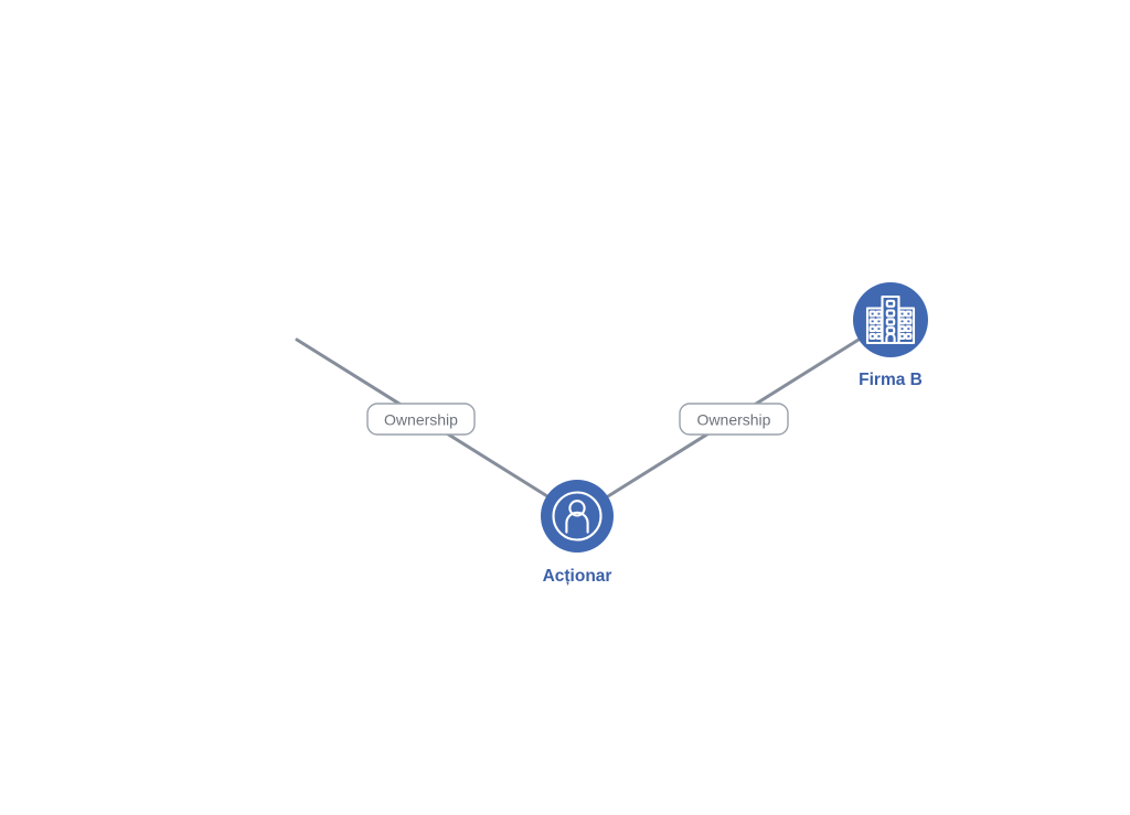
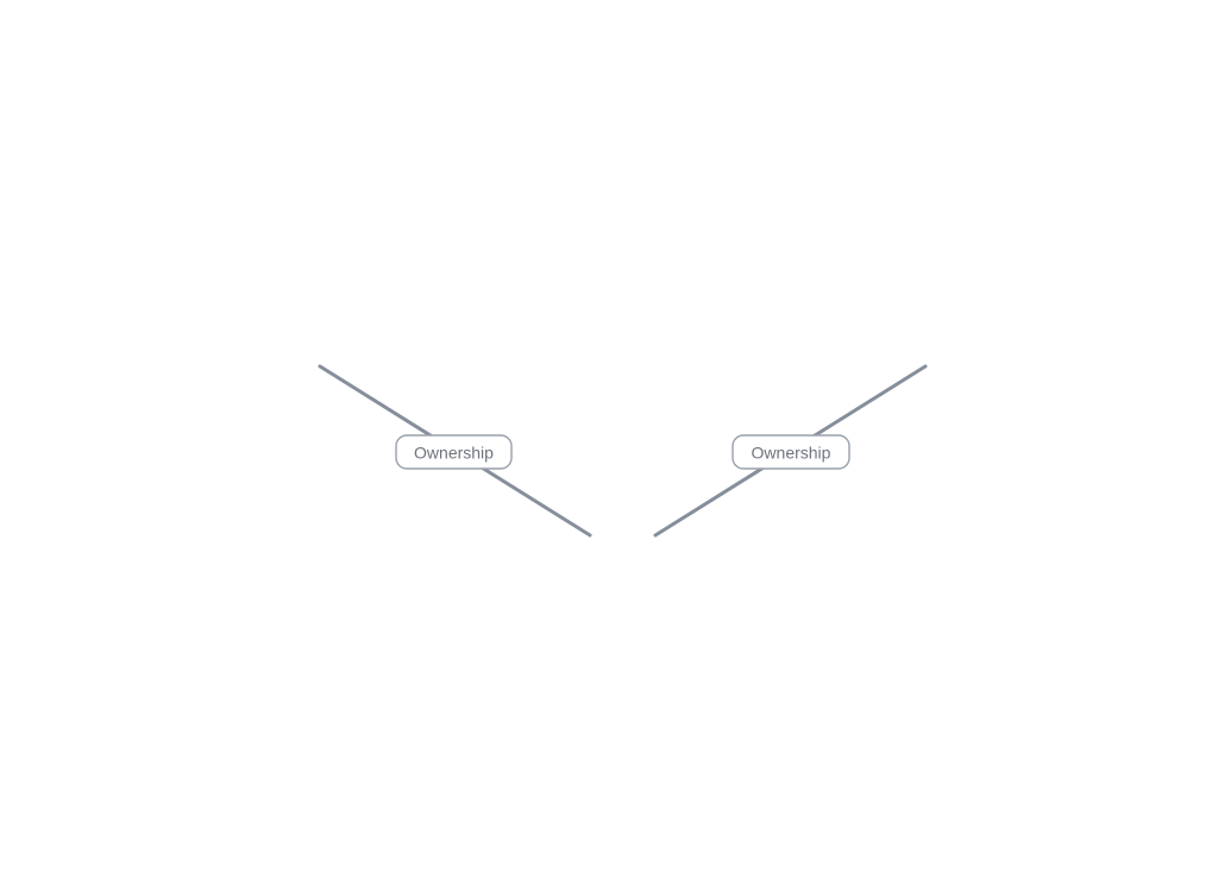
- Acționar
- Firma B
  Ownership
  Ownership
